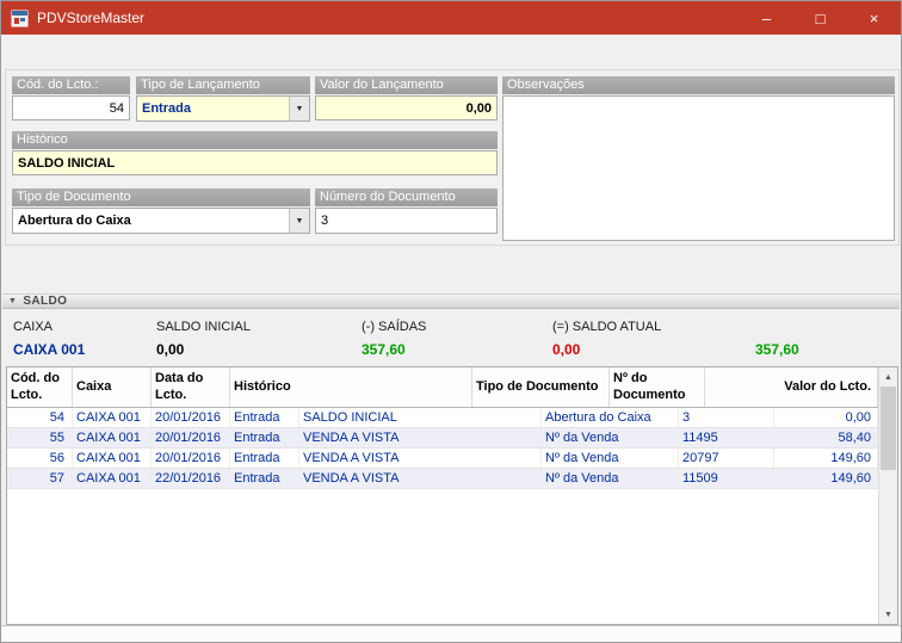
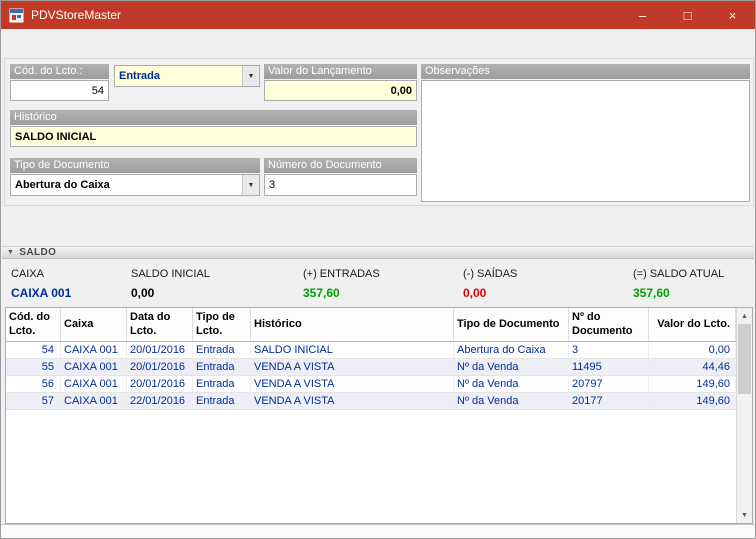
  PDVStoreMaster
  –
  □
  ×
  Cód. do Lcto.:
  54
- Tipo de Lançamento
  Entrada
  Valor do Lançamento
  0,00
  Observações
  Histórico
  SALDO INICIAL
  Tipo de Documento
  Abertura do Caixa
  Número do Documento
  3
  SALDO
  CAIXA
  SALDO INICIAL
+ (+) ENTRADAS
  (-) SAÍDAS
  (=) SALDO ATUAL
  CAIXA 001
  0,00
  357,60
  0,00
  357,60
  Cód. do Lcto.
  Caixa
  Data do Lcto.
+ Tipo de Lcto.
  Histórico
  Tipo de Documento
  Nº do Documento
  Valor do Lcto.
  54
  CAIXA 001
  20/01/2016
  Entrada
  SALDO INICIAL
  Abertura do Caixa
  3
  0,00
  55
  CAIXA 001
  20/01/2016
  Entrada
  VENDA A VISTA
  Nº da Venda
  11495
- 58,40
+ 44,46
  56
  CAIXA 001
  20/01/2016
  Entrada
  VENDA A VISTA
  Nº da Venda
  20797
  149,60
  57
  CAIXA 001
  22/01/2016
  Entrada
  VENDA A VISTA
  Nº da Venda
- 11509
+ 20177
  149,60
